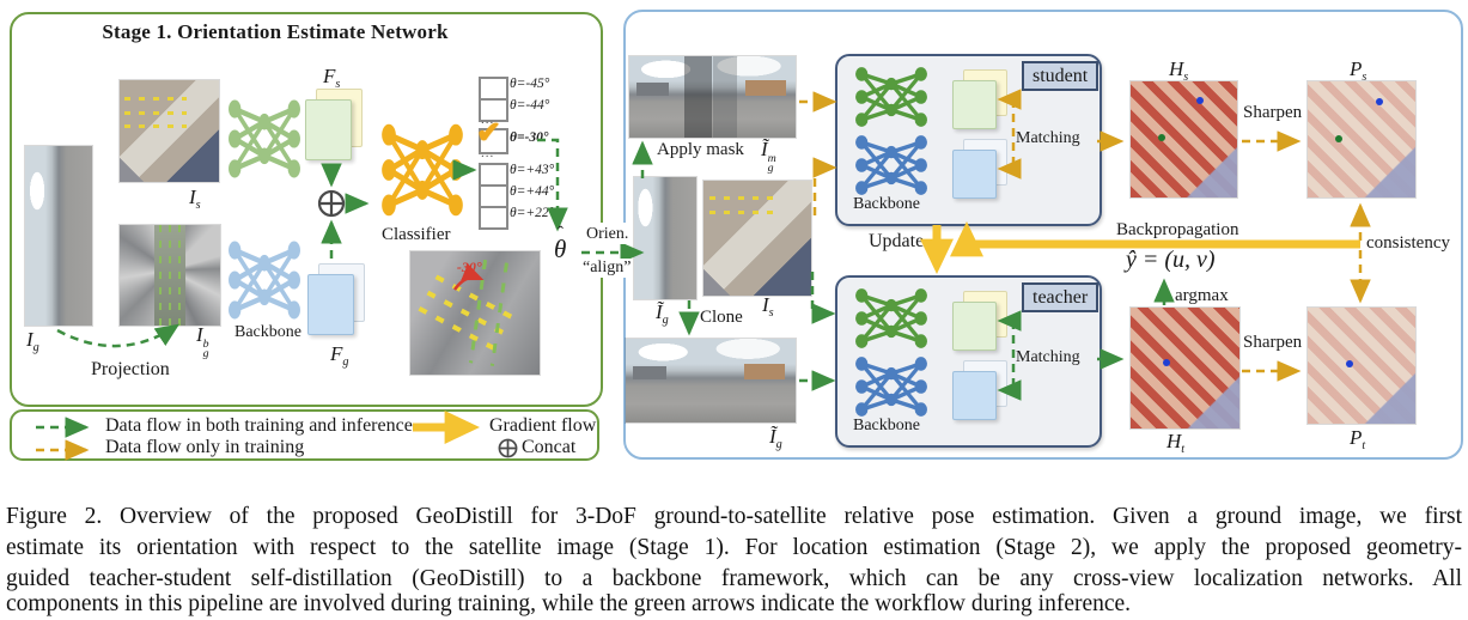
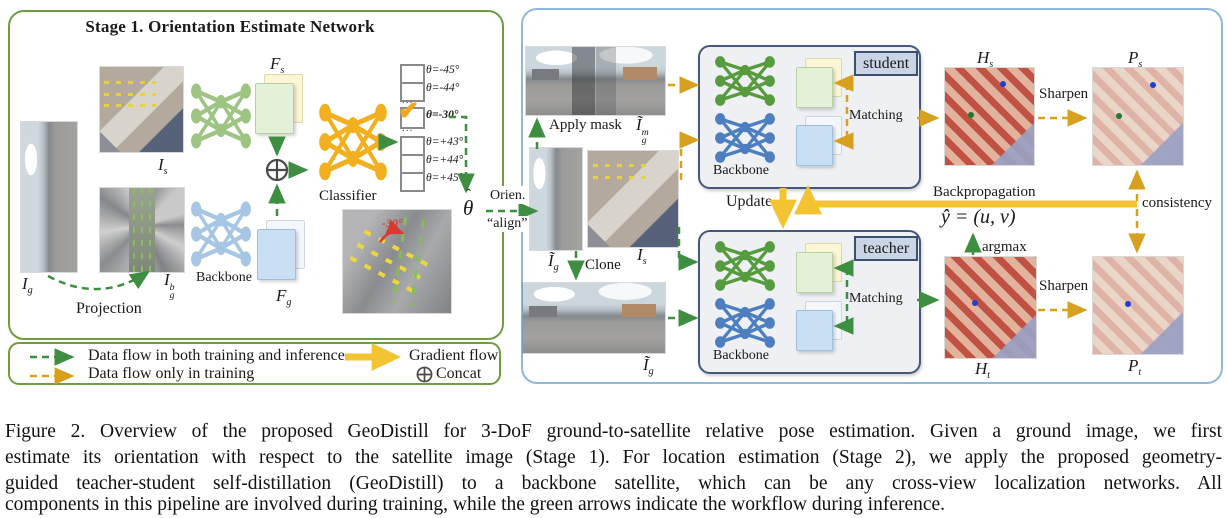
  Stage 1. Orientation Estimate Network
  Ig
  Is
  I
  b
  g
  Projection
  Backbone
  Fs
  Fg
  Classifier
  θ=-45°
  θ=-44°
  ...
  ✔
  θ=-30°
  ...
  θ=+43°
  θ=+44°
- θ=+22°
+ θ=+45°
  -30°
  θ
  ˆ
  Orien.
  “align”
  Apply mask
  Ĩ
  m
  g
  Ĩg
  Is
  Clone
  Ĩg
  Backbone
  student
  Matching
  Update
  Backbone
  teacher
  Matching
  Hs
  Sharpen
  Ps
  Backpropagation
  consistency
  ŷ = (u, v)
  argmax
  Ht
  Sharpen
  Pt
  Data flow in both training and inference
  Data flow only in training
  Gradient flow
  Concat
  Figure 2. Overview of the proposed GeoDistill for 3-DoF ground-to-satellite relative pose estimation. Given a ground image, we first
  estimate its orientation with respect to the satellite image (Stage 1). For location estimation (Stage 2), we apply the proposed geometry-
- guided teacher-student self-distillation (GeoDistill) to a backbone framework, which can be any cross-view localization networks. All
+ guided teacher-student self-distillation (GeoDistill) to a backbone satellite, which can be any cross-view localization networks. All
  components in this pipeline are involved during training, while the green arrows indicate the workflow during inference.
